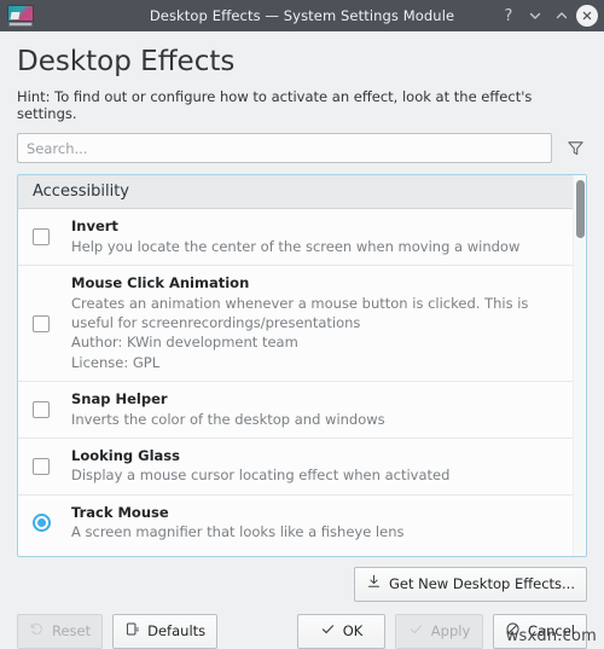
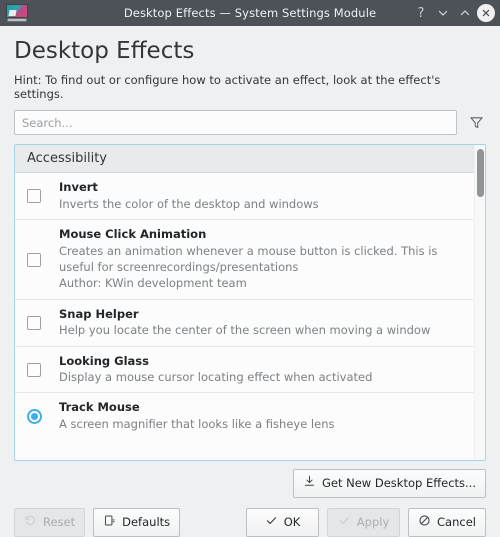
  Desktop Effects — System Settings Module
  ?
  Desktop Effects
  Hint: To find out or configure how to activate an effect, look at the effect's settings.
  Search...
  Accessibility
  Invert
- Help you locate the center of the screen when moving a window
+ Inverts the color of the desktop and windows
  Mouse Click Animation
  Creates an animation whenever a mouse button is clicked. This is useful for screenrecordings/presentations
  Author: KWin development team
- License: GPL
  Snap Helper
- Inverts the color of the desktop and windows
+ Help you locate the center of the screen when moving a window
  Looking Glass
  Display a mouse cursor locating effect when activated
  Track Mouse
  A screen magnifier that looks like a fisheye lens
  Get New Desktop Effects...
  Reset
  Defaults
  OK
  Apply
  Cancel
- wsxdn.com
